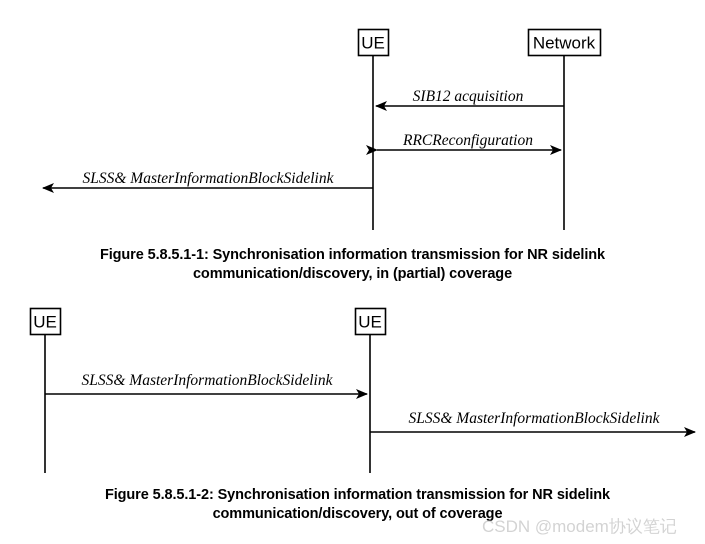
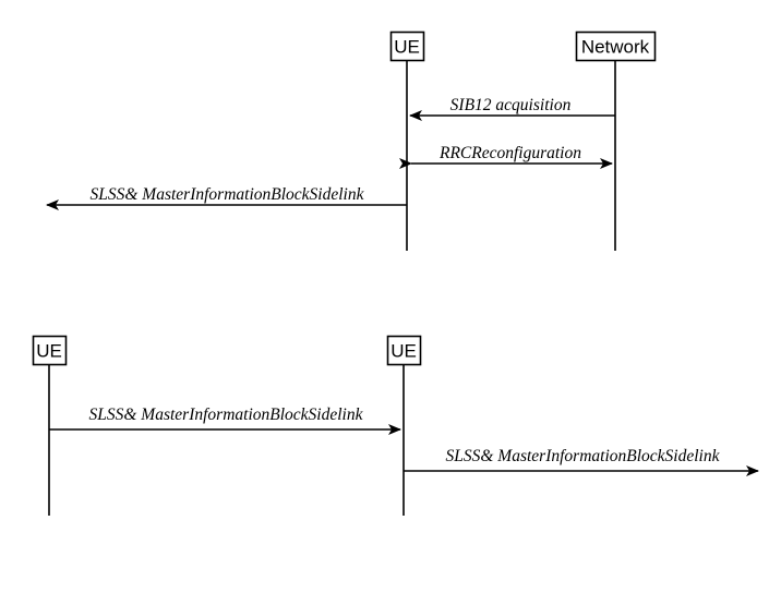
  UE
  Network
  SIB12 acquisition
  RRCReconfiguration
  SLSS& MasterInformationBlockSidelink
  UE
  UE
  SLSS& MasterInformationBlockSidelink
  SLSS& MasterInformationBlockSidelink
- Figure 5.8.5.1-1: Synchronisation information transmission for NR sidelink communication/discovery, in (partial) coverage
- Figure 5.8.5.1-2: Synchronisation information transmission for NR sidelink communication/discovery, out of coverage
- CSDN @modem协议笔记
